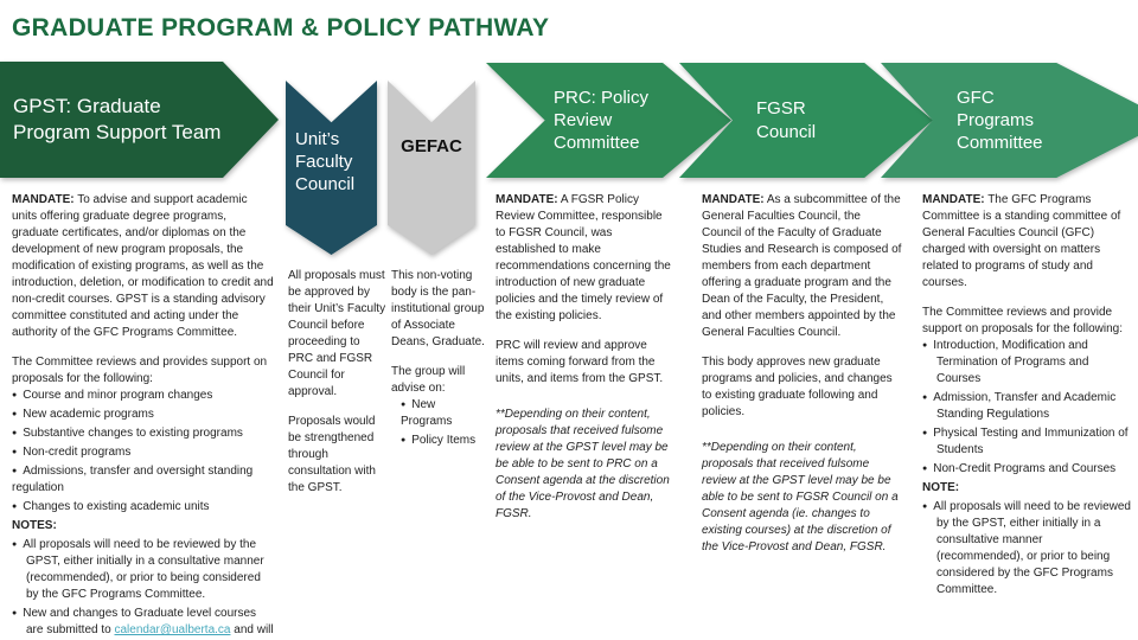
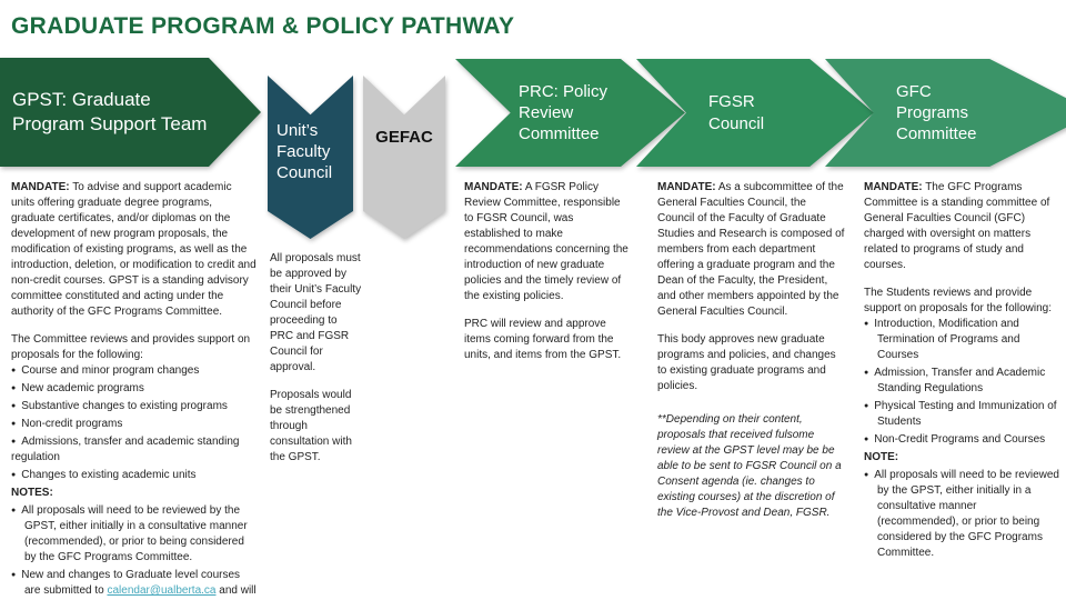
  GRADUATE PROGRAM & POLICY PATHWAY
  GPST: Graduate
  Program Support Team
  Unit’s
  Faculty
  Council
  GEFAC
  PRC: Policy
  Review
  Committee
  FGSR
  Council
  GFC
  Programs
  Committee
  MANDATE: To advise and support academic units offering graduate degree programs, graduate certificates, and/or diplomas on the development of new program proposals, the modification of existing programs, as well as the introduction, deletion, or modification to credit and non-credit courses. GPST is a standing advisory committee constituted and acting under the authority of the GFC Programs Committee.
  The Committee reviews and provides support on proposals for the following:
  Course and minor program changes
  New academic programs
  Substantive changes to existing programs
  Non-credit programs
- Admissions, transfer and oversight standing regulation
+ Admissions, transfer and academic standing regulation
  Changes to existing academic units
  NOTES:
  All proposals will need to be reviewed by the GPST, either initially in a consultative manner (recommended), or prior to being considered by the GFC Programs Committee.
  New and changes to Graduate level courses are submitted to calendar@ualberta.ca and will
  All proposals must be approved by their Unit’s Faculty Council before proceeding to PRC and FGSR Council for approval.
  Proposals would be strengthened through consultation with the GPST.
- This non-voting body is the pan-institutional group of Associate Deans, Graduate.
- The group will advise on:
- New Programs
- Policy Items
  MANDATE: A FGSR Policy Review Committee, responsible to FGSR Council, was established to make recommendations concerning the introduction of new graduate policies and the timely review of the existing policies.
  PRC will review and approve items coming forward from the units, and items from the GPST.
- **Depending on their content, proposals that received fulsome review at the GPST level may be be able to be sent to PRC on a Consent agenda at the discretion of the Vice-Provost and Dean, FGSR.
  MANDATE: As a subcommittee of the General Faculties Council, the Council of the Faculty of Graduate Studies and Research is composed of members from each department offering a graduate program and the Dean of the Faculty, the President, and other members appointed by the General Faculties Council.
- This body approves new graduate programs and policies, and changes to existing graduate following and policies.
+ This body approves new graduate programs and policies, and changes to existing graduate programs and policies.
  **Depending on their content, proposals that received fulsome review at the GPST level may be be able to be sent to FGSR Council on a Consent agenda (ie. changes to existing courses) at the discretion of the Vice-Provost and Dean, FGSR.
  MANDATE: The GFC Programs Committee is a standing committee of General Faculties Council (GFC) charged with oversight on matters related to programs of study and courses.
- The Committee reviews and provide support on proposals for the following:
+ The Students reviews and provide support on proposals for the following:
  Introduction, Modification and Termination of Programs and Courses
  Admission, Transfer and Academic Standing Regulations
  Physical Testing and Immunization of Students
  Non-Credit Programs and Courses
  NOTE:
  All proposals will need to be reviewed by the GPST, either initially in a consultative manner (recommended), or prior to being considered by the GFC Programs Committee.
